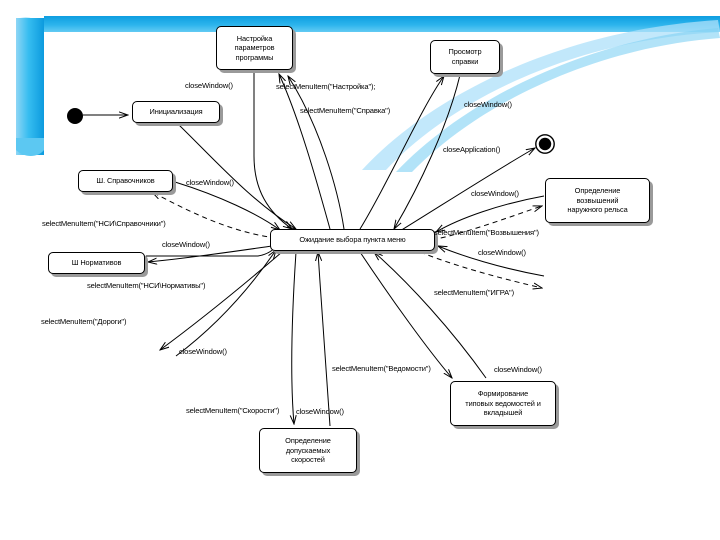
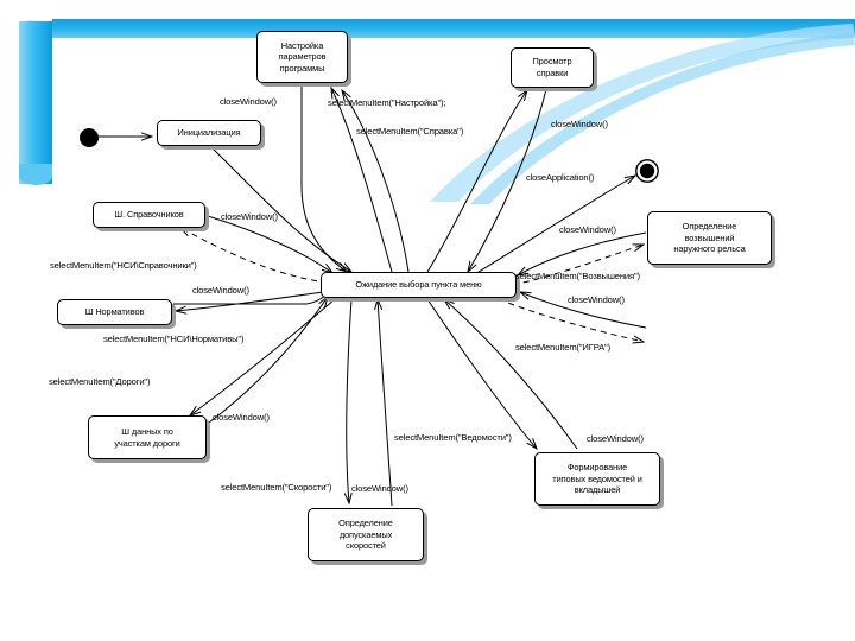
  Инициализация
  Настройка
  параметров
  программы
  Просмотр
  справки
  Ожидание выбора пункта меню
  Ш. Справочников
  Ш Нормативов
+ Ш данных по
+ участкам дороги
  Определение
  допускаемых
  скоростей
  Формирование
  типовых ведомостей и
  вкладышей
  Определение
  возвышений
  наружного рельса
  closeWindow()
  selectMenuItem("Настройка");
  selectMenuItem("Справка")
  closeWindow()
  closeApplication()
  closeWindow()
  selectMenuItem("НСИ\Справочники")
  closeWindow()
  selectMenuItem("НСИ\Нормативы")
  selectMenuItem("Дороги")
  closeWindow()
  selectMenuItem("Скорости")
  closeWindow()
  selectMenuItem("Ведомости")
  closeWindow()
  closeWindow()
  selectMenuItem("Возвышения")
  closeWindow()
  selectMenuItem("ИГРА")
